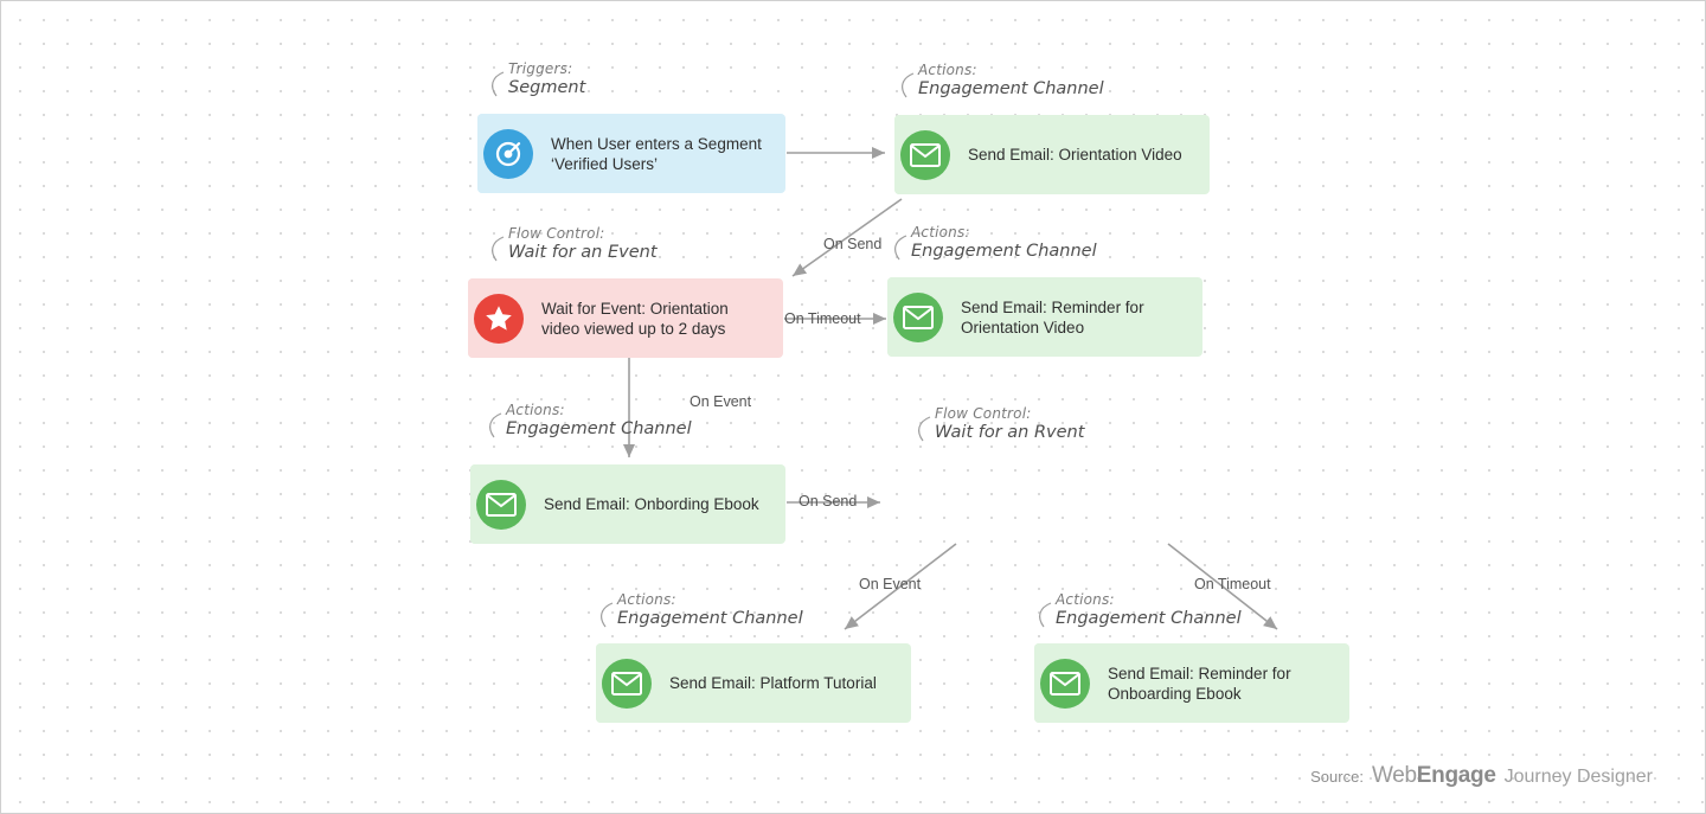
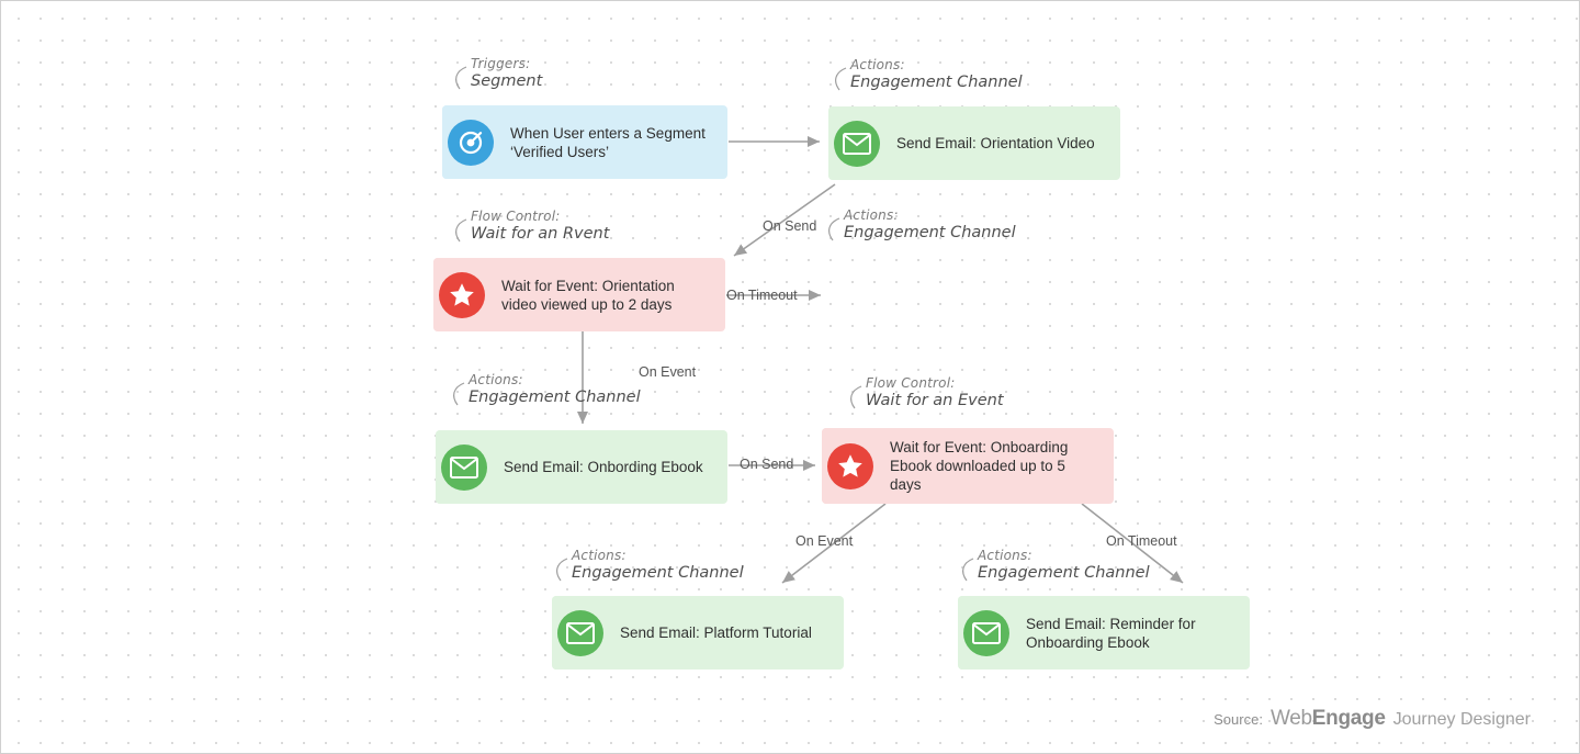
  Triggers:
  Segment
  Actions:
  Engagement Channel
  Flow Control:
- Wait for an Event
+ Wait for an Rvent
  Actions:
  Engagement Channel
  Actions:
  Engagement Channel
  Flow Control:
- Wait for an Rvent
+ Wait for an Event
  Actions:
  Engagement Channel
  Actions:
  Engagement Channel
  When User enters a Segment ‘Verified Users’
  Send Email: Orientation Video
  Wait for Event: Orientation video viewed up to 2 days
- Send Email: Reminder for Orientation Video
  Send Email: Onbording Ebook
+ Wait for Event: Onboarding Ebook downloaded up to 5 days
  Send Email: Platform Tutorial
  Send Email: Reminder for Onboarding Ebook
  On Send
  On Timeout
  On Event
  On Send
  On Event
  On Timeout
  Source:
  WebEngage
  Journey Designer
